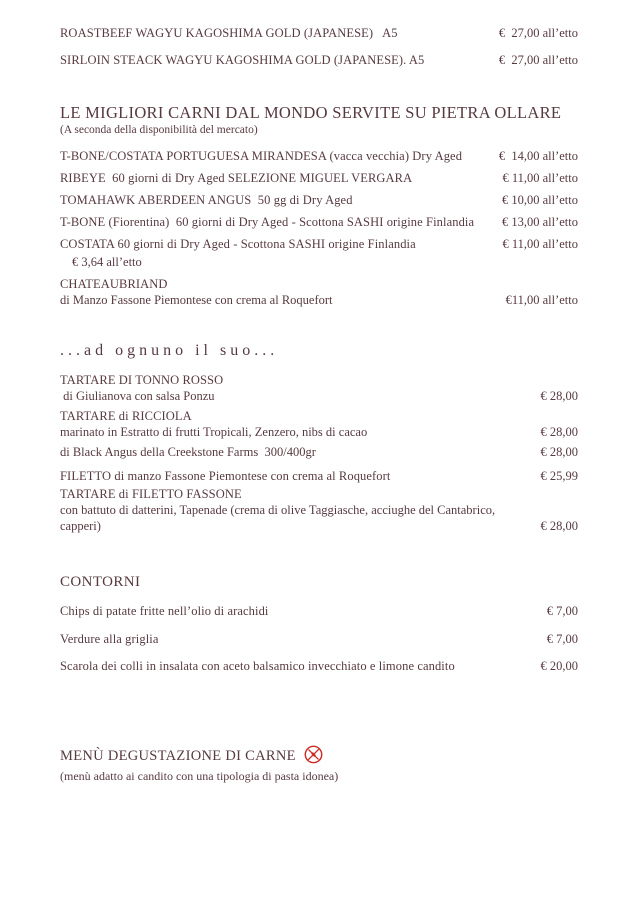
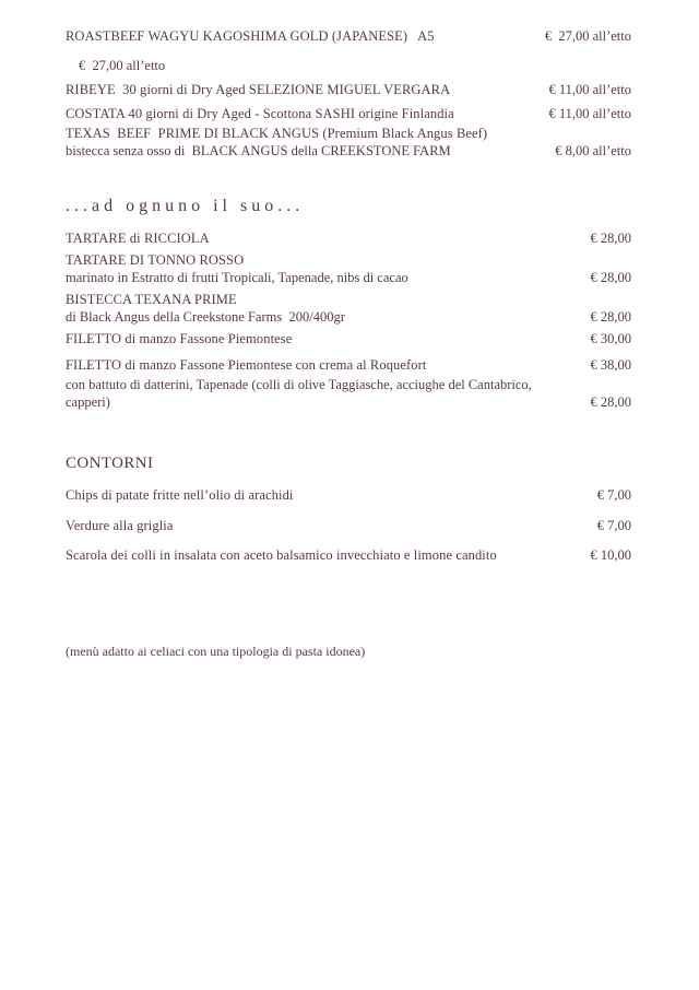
  ROASTBEEF WAGYU KAGOSHIMA GOLD (JAPANESE) A5
  € 27,00 all’etto
- SIRLOIN STEACK WAGYU KAGOSHIMA GOLD (JAPANESE). A5
  € 27,00 all’etto
- LE MIGLIORI CARNI DAL MONDO SERVITE SU PIETRA OLLARE
- (A seconda della disponibilità del mercato)
- T-BONE/COSTATA PORTUGUESA MIRANDESA (vacca vecchia) Dry Aged
- € 14,00 all’etto
- RIBEYE 60 giorni di Dry Aged SELEZIONE MIGUEL VERGARA
+ RIBEYE 30 giorni di Dry Aged SELEZIONE MIGUEL VERGARA
  € 11,00 all’etto
- TOMAHAWK ABERDEEN ANGUS 50 gg di Dry Aged
- € 10,00 all’etto
- T-BONE (Fiorentina) 60 giorni di Dry Aged - Scottona SASHI origine Finlandia
- € 13,00 all’etto
- COSTATA 60 giorni di Dry Aged - Scottona SASHI origine Finlandia
+ COSTATA 40 giorni di Dry Aged - Scottona SASHI origine Finlandia
  € 11,00 all’etto
+ TEXAS BEEF PRIME DI BLACK ANGUS (Premium Black Angus Beef)
+ bistecca senza osso di BLACK ANGUS della CREEKSTONE FARM
- € 3,64 all’etto
+ € 8,00 all’etto
- CHATEAUBRIAND
- di Manzo Fassone Piemontese con crema al Roquefort
- €11,00 all’etto
  ...ad ognuno il suo...
- TARTARE DI TONNO ROSSO
+ TARTARE di RICCIOLA
- di Giulianova con salsa Ponzu
  € 28,00
- TARTARE di RICCIOLA
+ TARTARE DI TONNO ROSSO
- marinato in Estratto di frutti Tropicali, Zenzero, nibs di cacao
+ marinato in Estratto di frutti Tropicali, Tapenade, nibs di cacao
  € 28,00
+ BISTECCA TEXANA PRIME
- di Black Angus della Creekstone Farms 300/400gr
+ di Black Angus della Creekstone Farms 200/400gr
  € 28,00
+ FILETTO di manzo Fassone Piemontese
+ € 30,00
  FILETTO di manzo Fassone Piemontese con crema al Roquefort
- € 25,99
+ € 38,00
- TARTARE di FILETTO FASSONE
- con battuto di datterini, Tapenade (crema di olive Taggiasche, acciughe del Cantabrico, capperi)
+ con battuto di datterini, Tapenade (colli di olive Taggiasche, acciughe del Cantabrico, capperi)
  € 28,00
  CONTORNI
  Chips di patate fritte nell’olio di arachidi
  € 7,00
  Verdure alla griglia
  € 7,00
  Scarola dei colli in insalata con aceto balsamico invecchiato e limone candito
- € 20,00
+ € 10,00
- MENÙ DEGUSTAZIONE DI CARNE
- (menù adatto ai candito con una tipologia di pasta idonea)
+ (menù adatto ai celiaci con una tipologia di pasta idonea)
